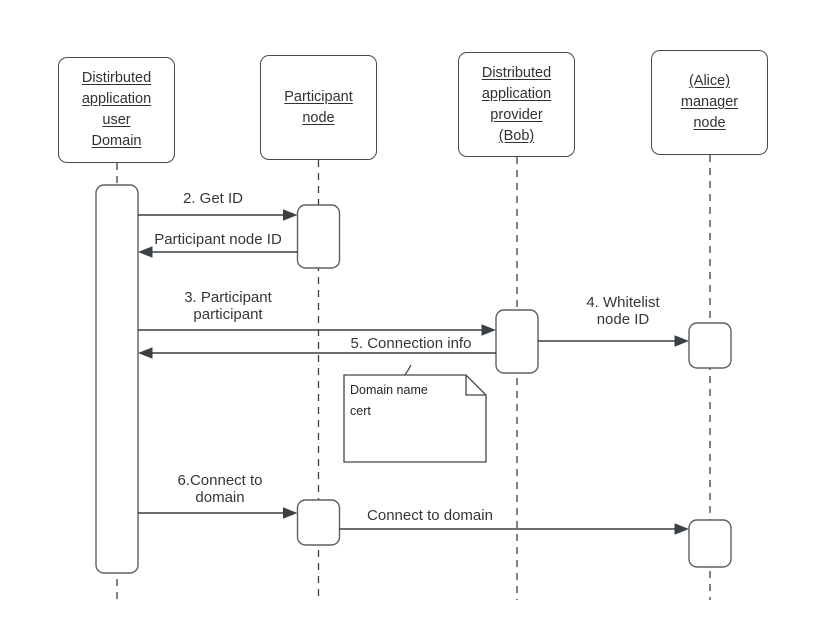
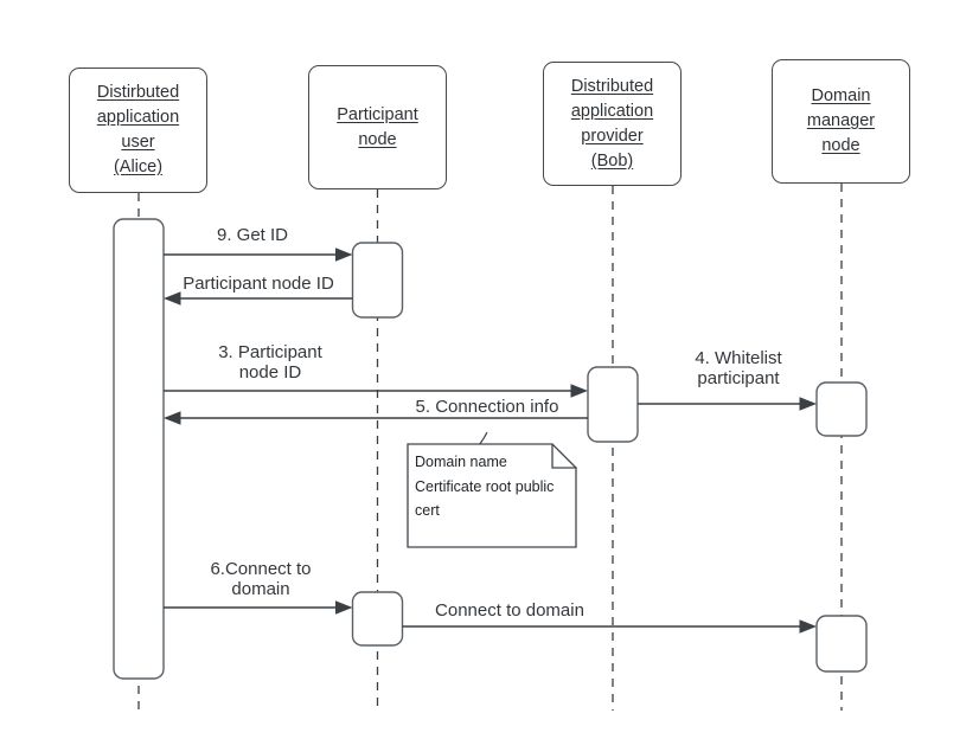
  Distirbuted
  application
  user
- Domain
+ (Alice)
  Participant
  node
  Distributed
  application
  provider
  (Bob)
- (Alice)
+ Domain
  manager
  node
- 2. Get ID
+ 9. Get ID
  Participant node ID
  3. Participant
- participant
+ node ID
  4. Whitelist
- node ID
+ participant
  5. Connection info
  6.Connect to
  domain
  Connect to domain
  Domain name
+ Certificate root public
  cert
